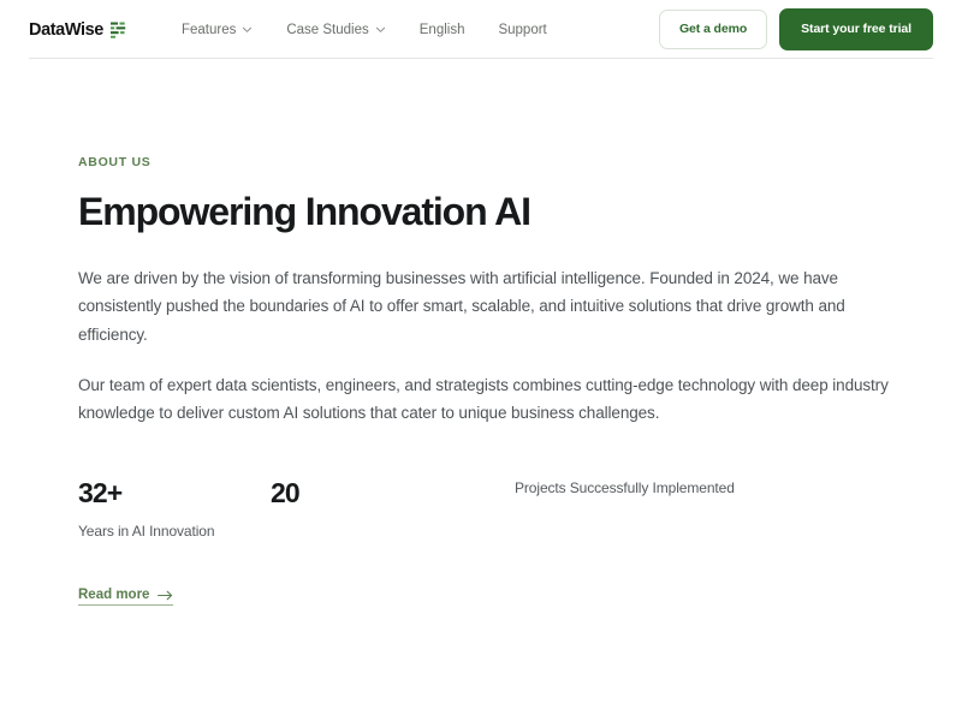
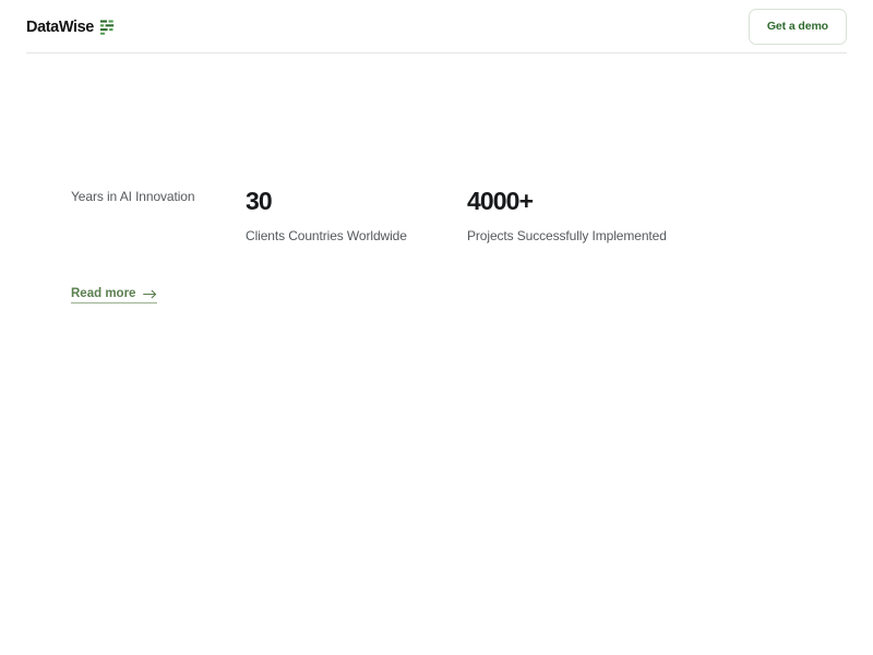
  DataWise
- Features
- Case Studies
- English
- Support
  Get a demo
- Start your free trial
- ABOUT US
- Empowering Innovation AI
- We are driven by the vision of transforming businesses with artificial intelligence. Founded in 2024, we have consistently pushed the boundaries of AI to offer smart, scalable, and intuitive solutions that drive growth and efficiency.
- Our team of expert data scientists, engineers, and strategists combines cutting-edge technology with deep industry knowledge to deliver custom AI solutions that cater to unique business challenges.
- 32+
  Years in AI Innovation
- 20
+ 30
+ Clients Countries Worldwide
+ 4000+
  Projects Successfully Implemented
  Read more
